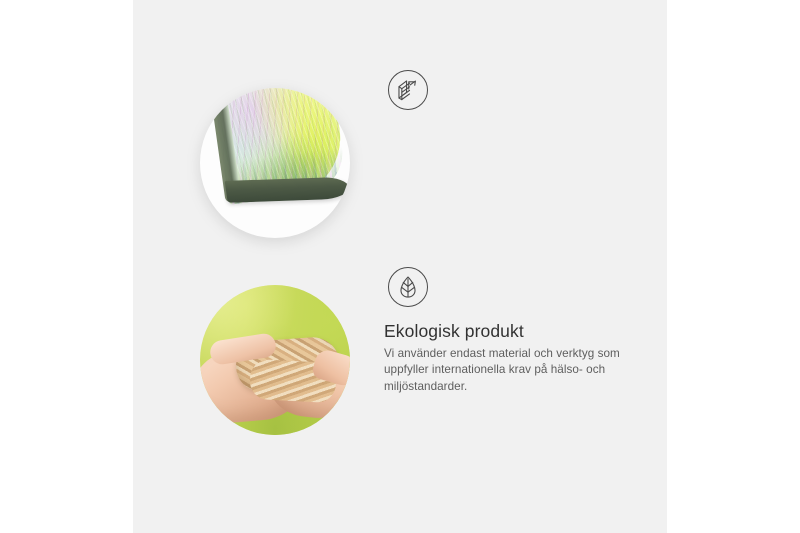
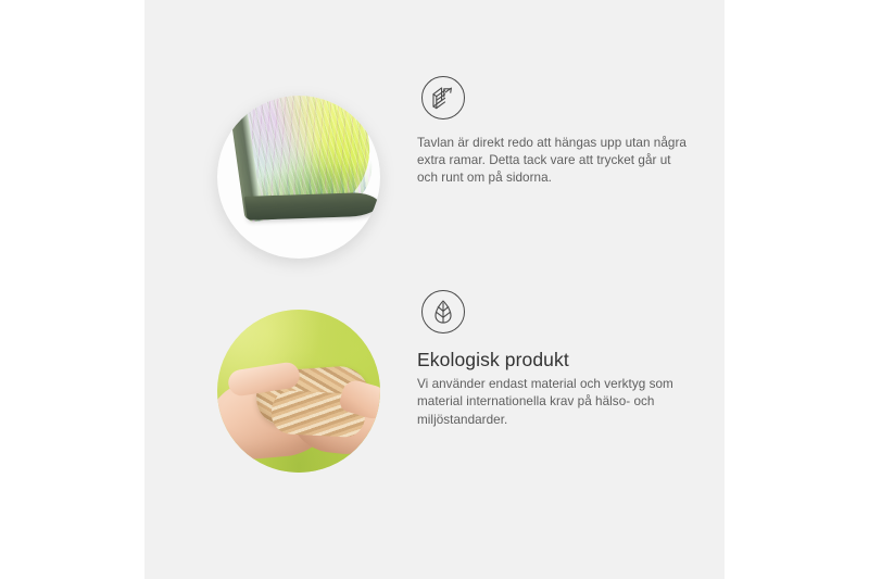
+ Tavlan är direkt redo att hängas upp utan några extra ramar. Detta tack vare att trycket går ut och runt om på sidorna.
  Ekologisk produkt
- Vi använder endast material och verktyg som uppfyller internationella krav på hälso- och miljöstandarder.
+ Vi använder endast material och verktyg som material internationella krav på hälso- och miljöstandarder.
